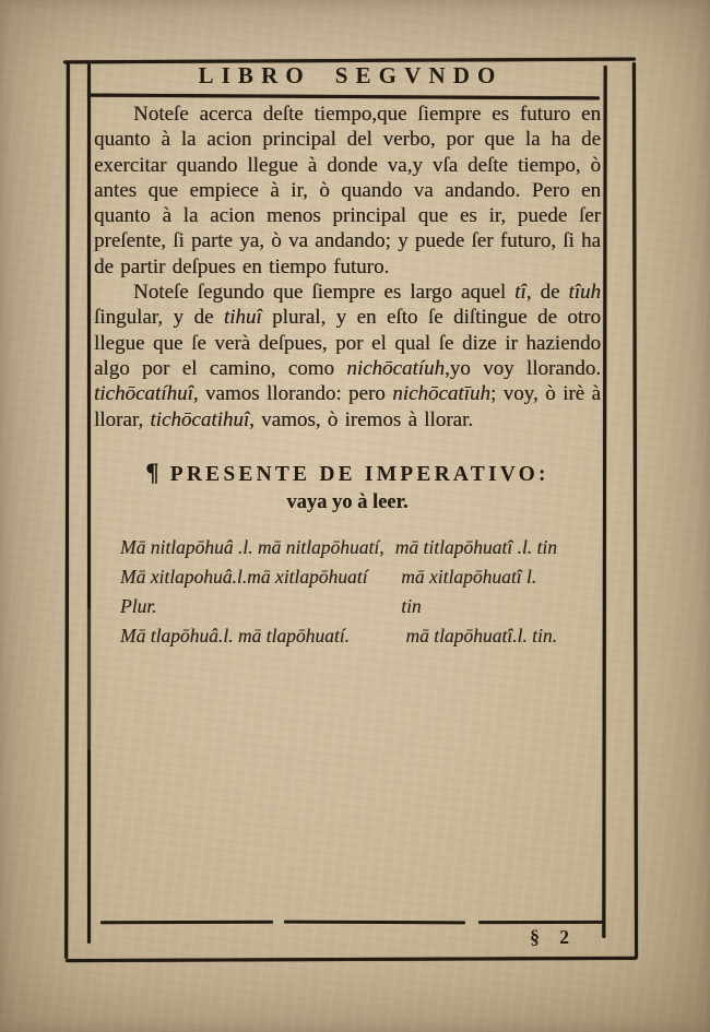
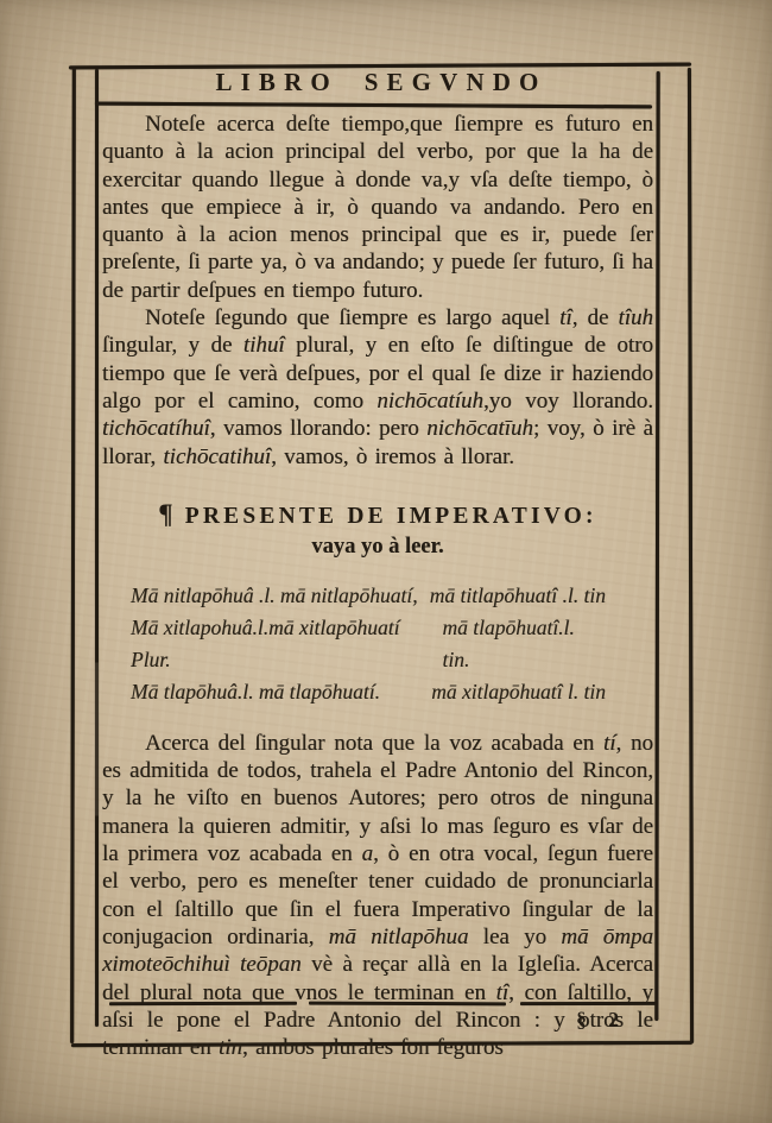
  LIBRO SEGVNDO
  Noteſe acerca deſte tiempo,que ſiempre es futuro en quanto à la acion principal del verbo, por que la ha de exercitar quando llegue à donde va,y vſa deſte tiempo, ò antes que empiece à ir, ò quando va andando. Pero en quanto à la acion menos principal que es ir, puede ſer preſente, ſi parte ya, ò va andando; y puede ſer futuro, ſi ha de partir deſpues en tiempo futuro.
- Noteſe ſegundo que ſiempre es largo aquel tî, de tîuh ſingular, y de tihuî plural, y en eſto ſe diſtingue de otro llegue que ſe verà deſpues, por el qual ſe dize ir haziendo algo por el camino, como nichōcatíuh,yo voy llorando. tichōcatíhuî, vamos llorando: pero nichōcatīuh; voy, ò irè à llorar, tichōcatihuî, vamos, ò iremos à llorar.
+ Noteſe ſegundo que ſiempre es largo aquel tî, de tîuh ſingular, y de tihuî plural, y en eſto ſe diſtingue de otro tiempo que ſe verà deſpues, por el qual ſe dize ir haziendo algo por el camino, como nichōcatíuh,yo voy llorando. tichōcatíhuî, vamos llorando: pero nichōcatīuh; voy, ò irè à llorar, tichōcatihuî, vamos, ò iremos à llorar.
  ¶ PRESENTE DE IMPERATIVO:
  vaya yo à leer.
  Mā nitlapōhuâ .l. mā nitlapōhuatí,
  mā titlapōhuatî .l. tin
  Mā xitlapohuâ.l.mā xitlapōhuatí Plur.
- mā xitlapōhuatî l. tin
+ mā tlapōhuatî.l. tin.
  Mā tlapōhuâ.l. mā tlapōhuatí.
- mā tlapōhuatî.l. tin.
+ mā xitlapōhuatî l. tin
+ Acerca del ſingular nota que la voz acabada en tí, no es admitida de todos, trahela el Padre Antonio del Rincon, y la he viſto en buenos Autores; pero otros de ninguna manera la quieren admitir, y aſsi lo mas ſeguro es vſar de la primera voz acabada en a, ò en otra vocal, ſegun fuere el verbo, pero es meneſter tener cuidado de pronunciarla con el ſaltillo que ſin el fuera Imperativo ſingular de la conjugacion ordinaria, mā nitlapōhua lea yo mā ōmpa ximoteōchihuì teōpan vè à reçar allà en la Igleſia. Acerca del plural nota que vnos le terminan en tî, con ſaltillo, y aſsi le pone el Padre Antonio del Rincon : y otros le terminan en tin, ambos plurales ſon ſeguros
  § 2
